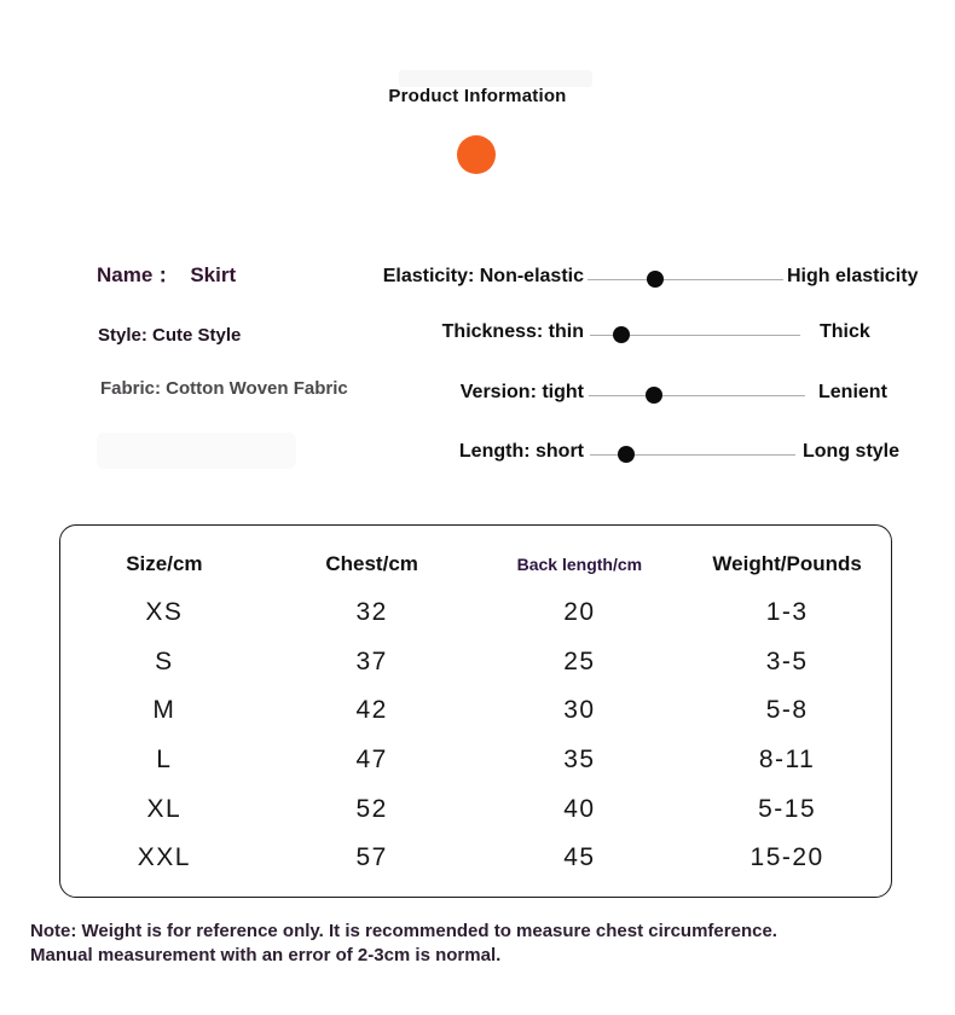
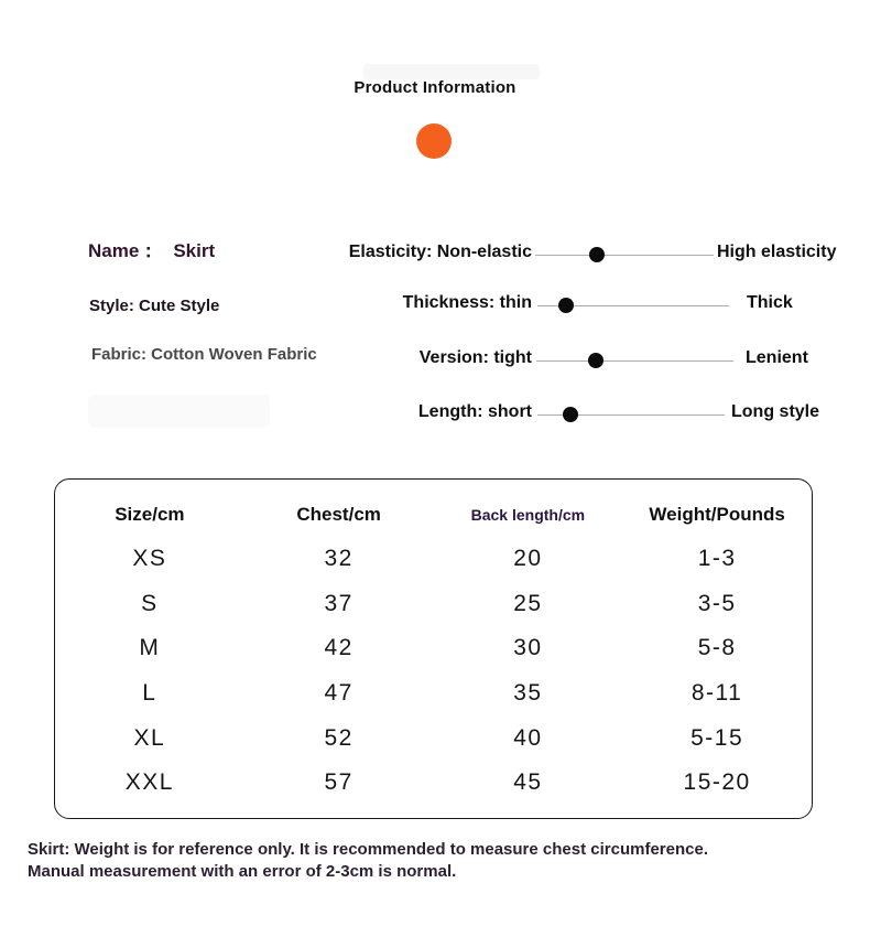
  Product Information
  Name： Skirt
  Style: Cute Style
  Fabric: Cotton Woven Fabric
  Elasticity: Non-elastic
  High elasticity
  Thickness: thin
  Thick
  Version: tight
  Lenient
  Length: short
  Long style
  Size/cm
  Chest/cm
  Back length/cm
  Weight/Pounds
  XS
  32
  20
  1-3
  S
  37
  25
  3-5
  M
  42
  30
  5-8
  L
  47
  35
  8-11
  XL
  52
  40
  5-15
  XXL
  57
  45
  15-20
- Note: Weight is for reference only. It is recommended to measure chest circumference.
+ Skirt: Weight is for reference only. It is recommended to measure chest circumference.
  Manual measurement with an error of 2-3cm is normal.
